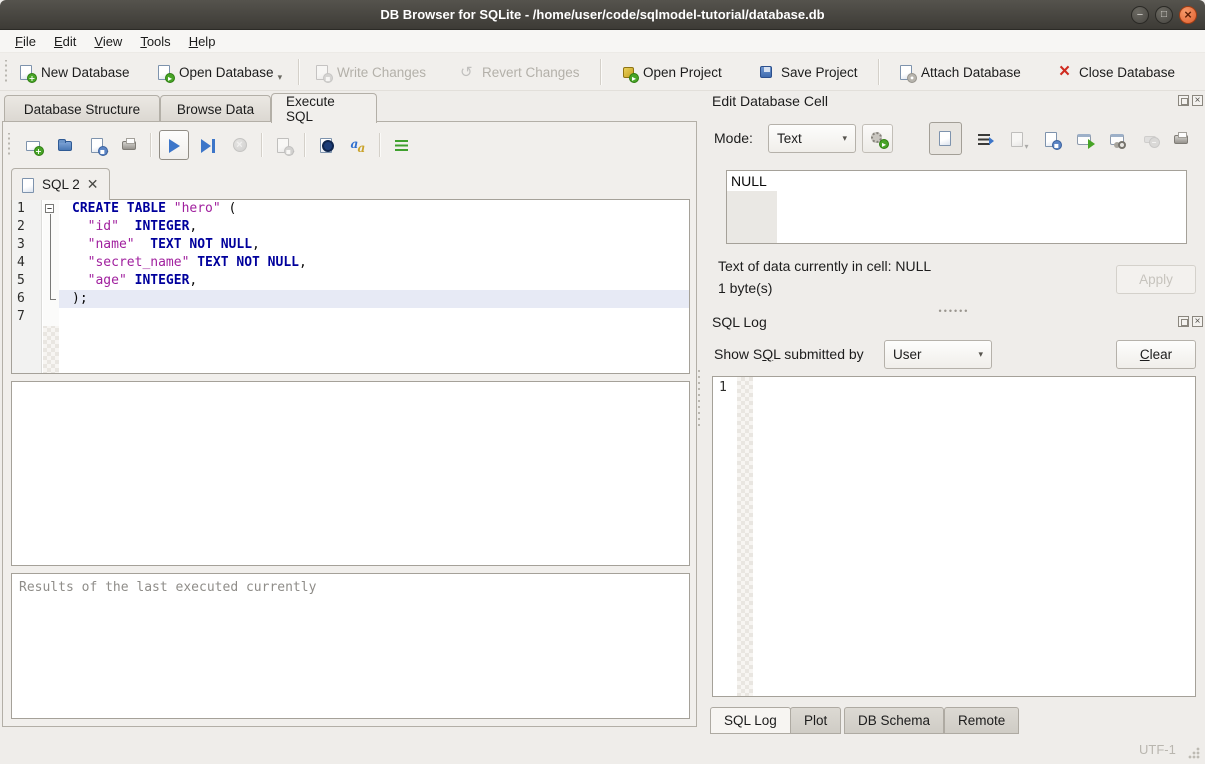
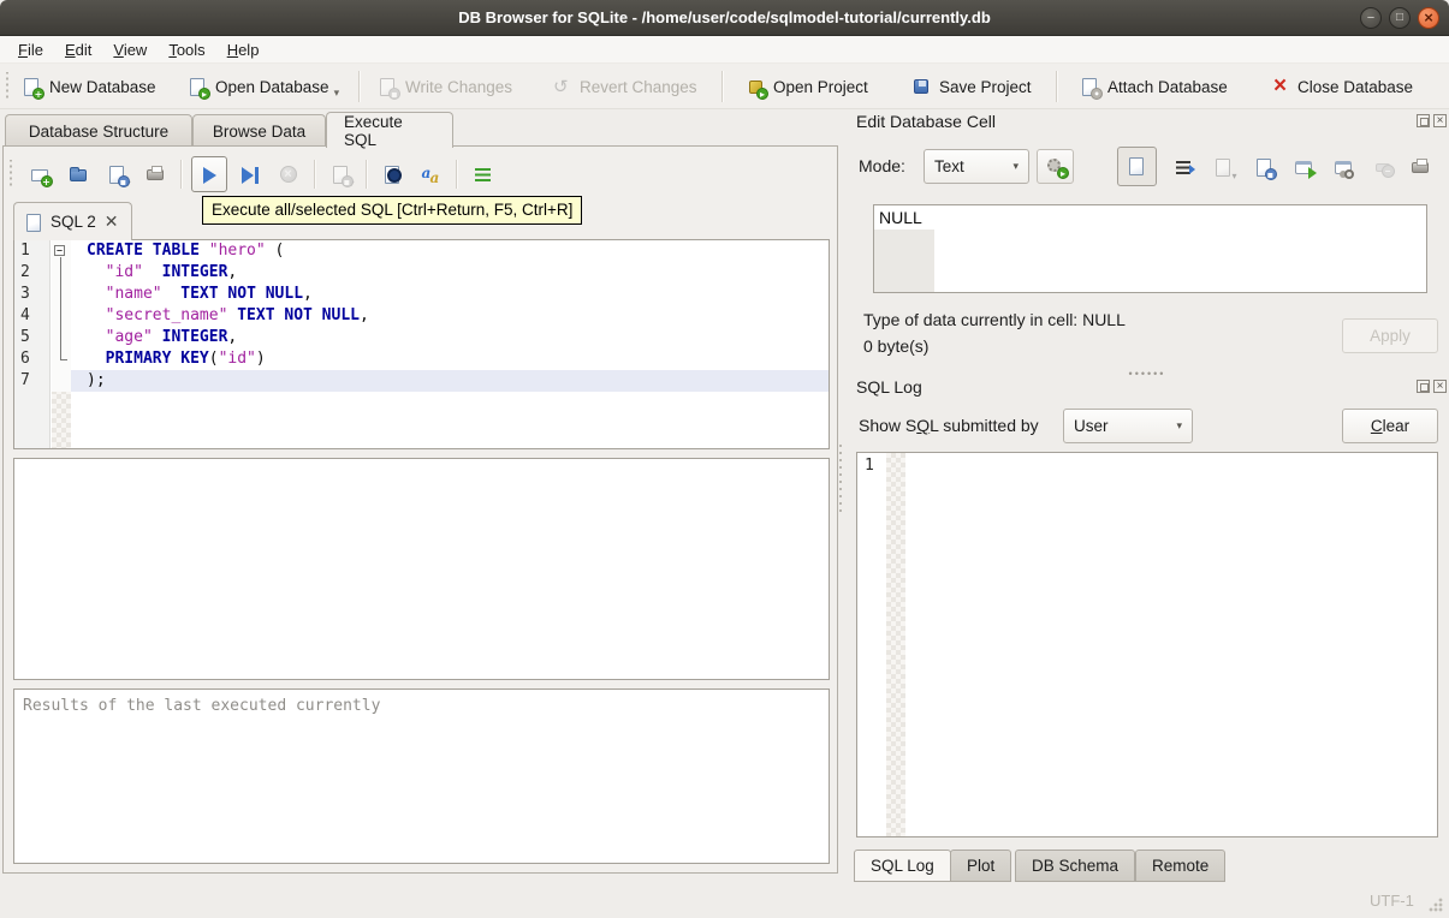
- DB Browser for SQLite - /home/user/code/sqlmodel-tutorial/database.db
+ DB Browser for SQLite - /home/user/code/sqlmodel-tutorial/currently.db
  File
  Edit
  View
  Tools
  Help
  +
  New Database
  ▸
  Open Database
  ▾
  ▪
  Write Changes
  Revert Changes
  ▸
  Open Project
  Save Project
  •
  Attach Database
  Close Database
  Database Structure
  Browse Data
  Execute SQL
  +
  ▪
  ▪
  ▾
  SQL 2
  ✕
  1
  2
  3
  4
  5
  6
  7
  −
  CREATE TABLE "hero" (
  "id" INTEGER,
  "name" TEXT NOT NULL,
  "secret_name" TEXT NOT NULL,
  "age" INTEGER,
+ PRIMARY KEY("id")
  );
  Results of the last executed currently
+ Execute all/selected SQL [Ctrl+Return, F5, Ctrl+R]
  Edit Database Cell
  Mode:
  Text
  ▾
  ▸
  ▾
  ▪
  NULL
- Text of data currently in cell: NULL
+ Type of data currently in cell: NULL
- 1 byte(s)
+ 0 byte(s)
  Apply
  ••••••
  SQL Log
  Show SQL submitted by
  User
  ▾
  Clear
  1
  SQL Log
  Plot
  DB Schema
  Remote
  UTF-1
